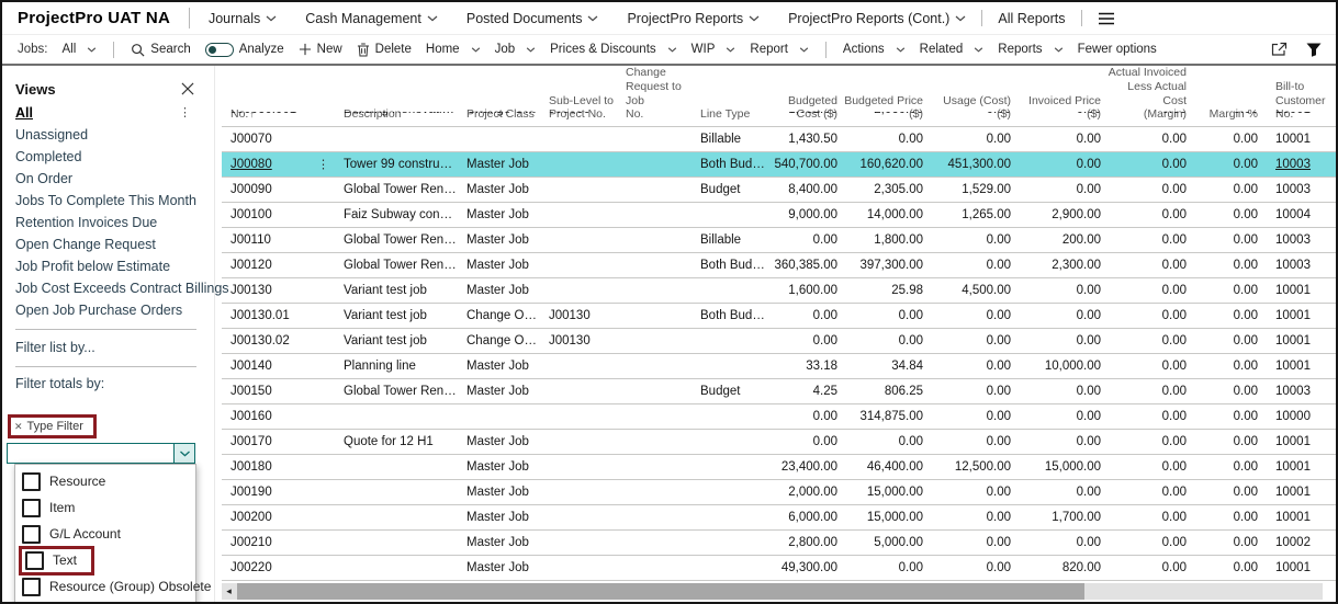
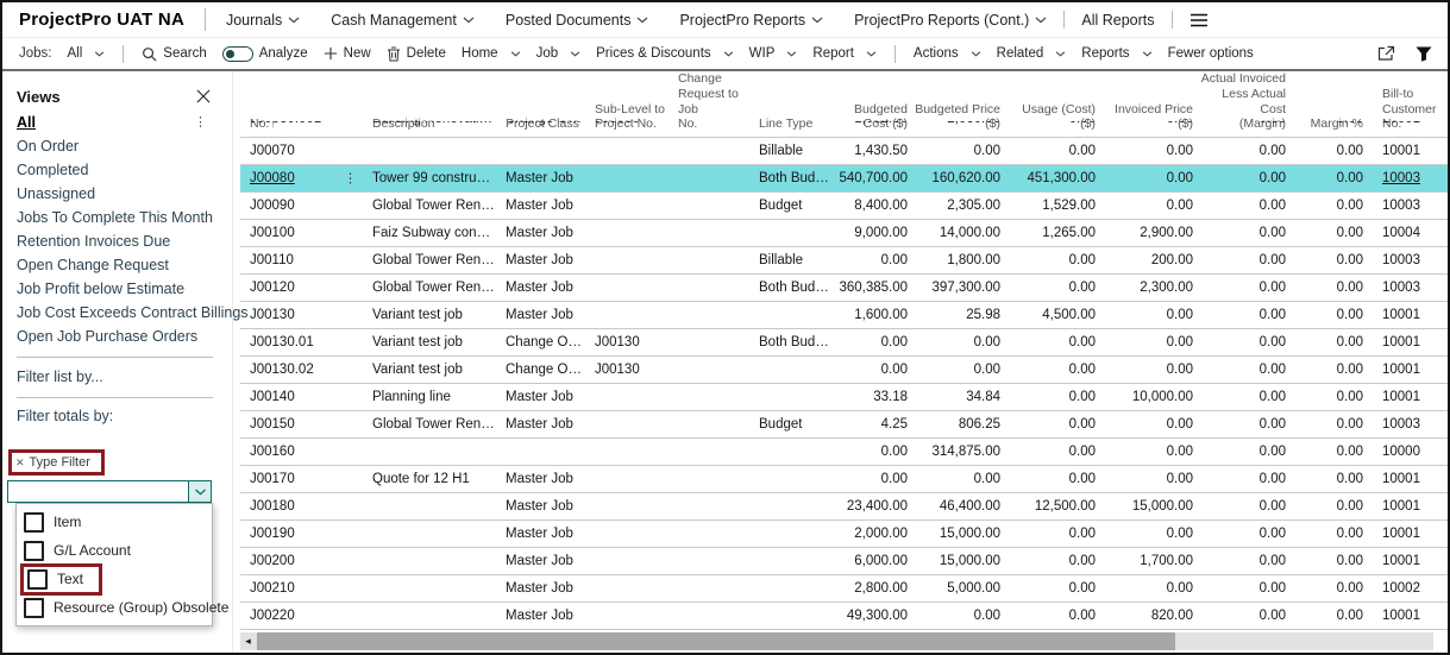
  ProjectPro UAT NA
  Journals
  Cash Management
  Posted Documents
  ProjectPro Reports
  ProjectPro Reports (Cont.)
  All Reports
  Jobs:
  All
  Search
  Analyze
  New
  Delete
  Home
  Job
  Prices & Discounts
  WIP
  Report
  Actions
  Related
  Reports
  Fewer options
  Views
  All
  ⋮
- Unassigned
+ On Order
  Completed
- On Order
+ Unassigned
  Jobs To Complete This Month
  Retention Invoices Due
  Open Change Request
  Job Profit below Estimate
  Job Cost Exceeds Contract Billin
  Open Job Purchase Orders
  Filter list by...
  Filter totals by:
  ✕
  Type Filter
- Resource
  Item
  G/L Account
  Text
  Resource (Group) Obsolete
  No.↑
  Description
  Project Class
  Sub-Level to
  Project No.
  Change
  Request to Job
  No.
  Line Type
  Budgeted Cost ($)
  Budgeted Price ($)
  Usage (Cost) ($)
  Invoiced Price ($)
  Actual Invoiced
  Less Actual Cost
  (Margin)
  Margin %
  Bill-to
  Customer No.
  J00070
  Billable
  1,430.50
  0.00
  0.00
  0.00
  0.00
  0.00
  10001
  J00080
  ⋮
  Tower 99 constructio
  Master Job
  Both Budget
  540,700.00
  160,620.00
  451,300.00
  0.00
  0.00
  0.00
  10003
  J00090
  Global Tower Renew
  Master Job
  Budget
  8,400.00
  2,305.00
  1,529.00
  0.00
  0.00
  0.00
  10003
  J00100
  Faiz Subway constru
  Master Job
  9,000.00
  14,000.00
  1,265.00
  2,900.00
  0.00
  0.00
  10004
  J00110
  Global Tower Renew
  Master Job
  Billable
  0.00
  1,800.00
  0.00
  200.00
  0.00
  0.00
  10003
  J00120
  Global Tower Renew
  Master Job
  Both Budget
  360,385.00
  397,300.00
  0.00
  2,300.00
  0.00
  0.00
  10003
  J00130
  Variant test job
  Master Job
  1,600.00
  25.98
  4,500.00
  0.00
  0.00
  0.00
  10001
  J00130.01
  Variant test job
  Change Orde
  J00130
  Both Budget
  0.00
  0.00
  0.00
  0.00
  0.00
  0.00
  10001
  J00130.02
  Variant test job
  Change Orde
  J00130
  0.00
  0.00
  0.00
  0.00
  0.00
  0.00
  10001
  J00140
  Planning line
  Master Job
  33.18
  34.84
  0.00
  10,000.00
  0.00
  0.00
  10001
  J00150
  Global Tower Renew
  Master Job
  Budget
  4.25
  806.25
  0.00
  0.00
  0.00
  0.00
  10003
  J00160
  0.00
  314,875.00
  0.00
  0.00
  0.00
  0.00
  10000
  J00170
  Quote for 12 H1
  Master Job
  0.00
  0.00
  0.00
  0.00
  0.00
  0.00
  10001
  J00180
  Master Job
  23,400.00
  46,400.00
  12,500.00
  15,000.00
  0.00
  0.00
  10001
  J00190
  Master Job
  2,000.00
  15,000.00
  0.00
  0.00
  0.00
  0.00
  10001
  J00200
  Master Job
  6,000.00
  15,000.00
  0.00
  1,700.00
  0.00
  0.00
  10001
  J00210
  Master Job
  2,800.00
  5,000.00
  0.00
  0.00
  0.00
  0.00
  10002
  J00220
  Master Job
  49,300.00
  0.00
  0.00
  820.00
  0.00
  0.00
  10001
  ◂
